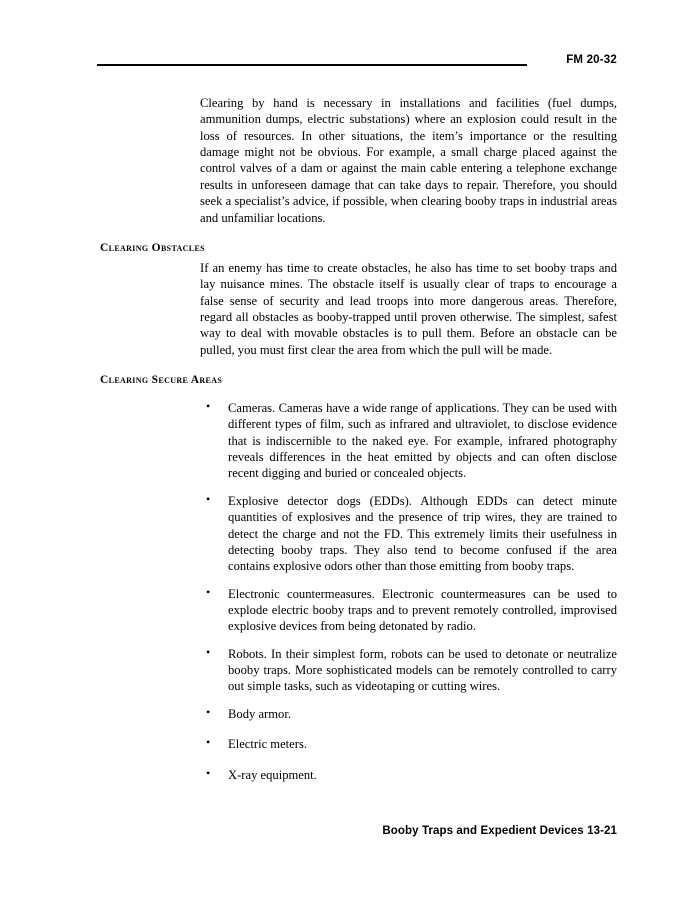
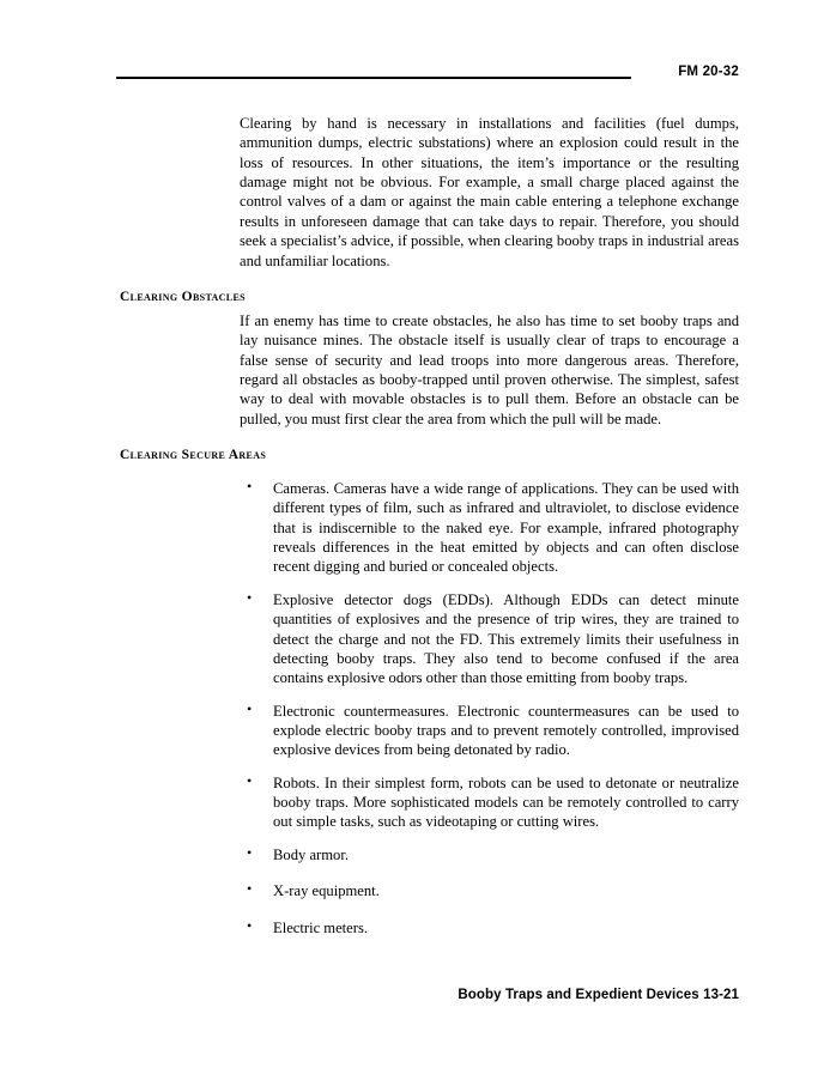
  FM 20-32
  Clearing by hand is necessary in installations and facilities (fuel dumps, ammunition dumps, electric substations) where an explosion could result in the loss of resources. In other situations, the item’s importance or the resulting damage might not be obvious. For example, a small charge placed against the control valves of a dam or against the main cable entering a telephone exchange results in unforeseen damage that can take days to repair. Therefore, you should seek a specialist’s advice, if possible, when clearing booby traps in industrial areas and unfamiliar locations.
  Clearing Obstacles
  If an enemy has time to create obstacles, he also has time to set booby traps and lay nuisance mines. The obstacle itself is usually clear of traps to encourage a false sense of security and lead troops into more dangerous areas. Therefore, regard all obstacles as booby-trapped until proven otherwise. The simplest, safest way to deal with movable obstacles is to pull them. Before an obstacle can be pulled, you must first clear the area from which the pull will be made.
  Clearing Secure Areas
  •
  Cameras. Cameras have a wide range of applications. They can be used with different types of film, such as infrared and ultraviolet, to disclose evidence that is indiscernible to the naked eye. For example, infrared photography reveals differences in the heat emitted by objects and can often disclose recent digging and buried or concealed objects.
  •
  Explosive detector dogs (EDDs). Although EDDs can detect minute quantities of explosives and the presence of trip wires, they are trained to detect the charge and not the FD. This extremely limits their usefulness in detecting booby traps. They also tend to become confused if the area contains explosive odors other than those emitting from booby traps.
  •
  Electronic countermeasures. Electronic countermeasures can be used to explode electric booby traps and to prevent remotely controlled, improvised explosive devices from being detonated by radio.
  •
  Robots. In their simplest form, robots can be used to detonate or neutralize booby traps. More sophisticated models can be remotely controlled to carry out simple tasks, such as videotaping or cutting wires.
  •
  Body armor.
  •
- Electric meters.
+ X-ray equipment.
  •
- X-ray equipment.
+ Electric meters.
  Booby Traps and Expedient Devices 13-21
